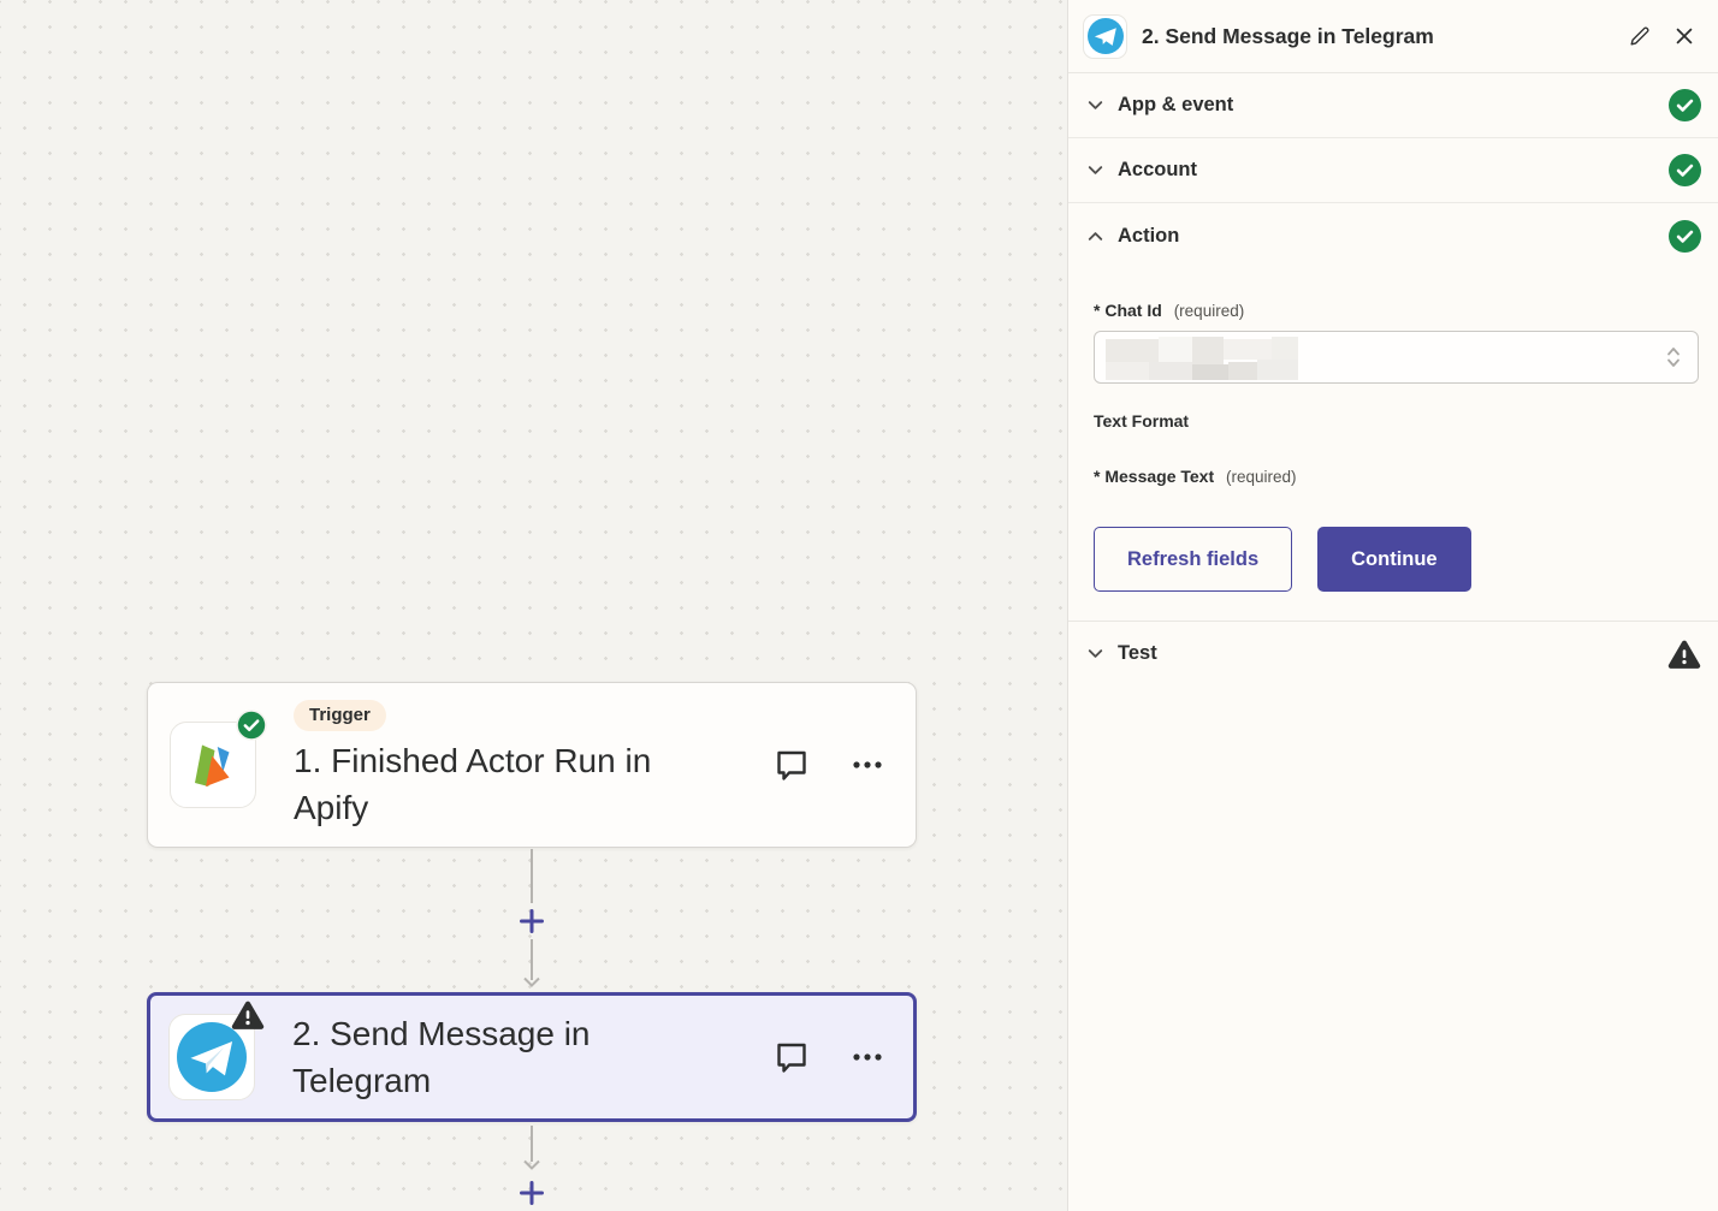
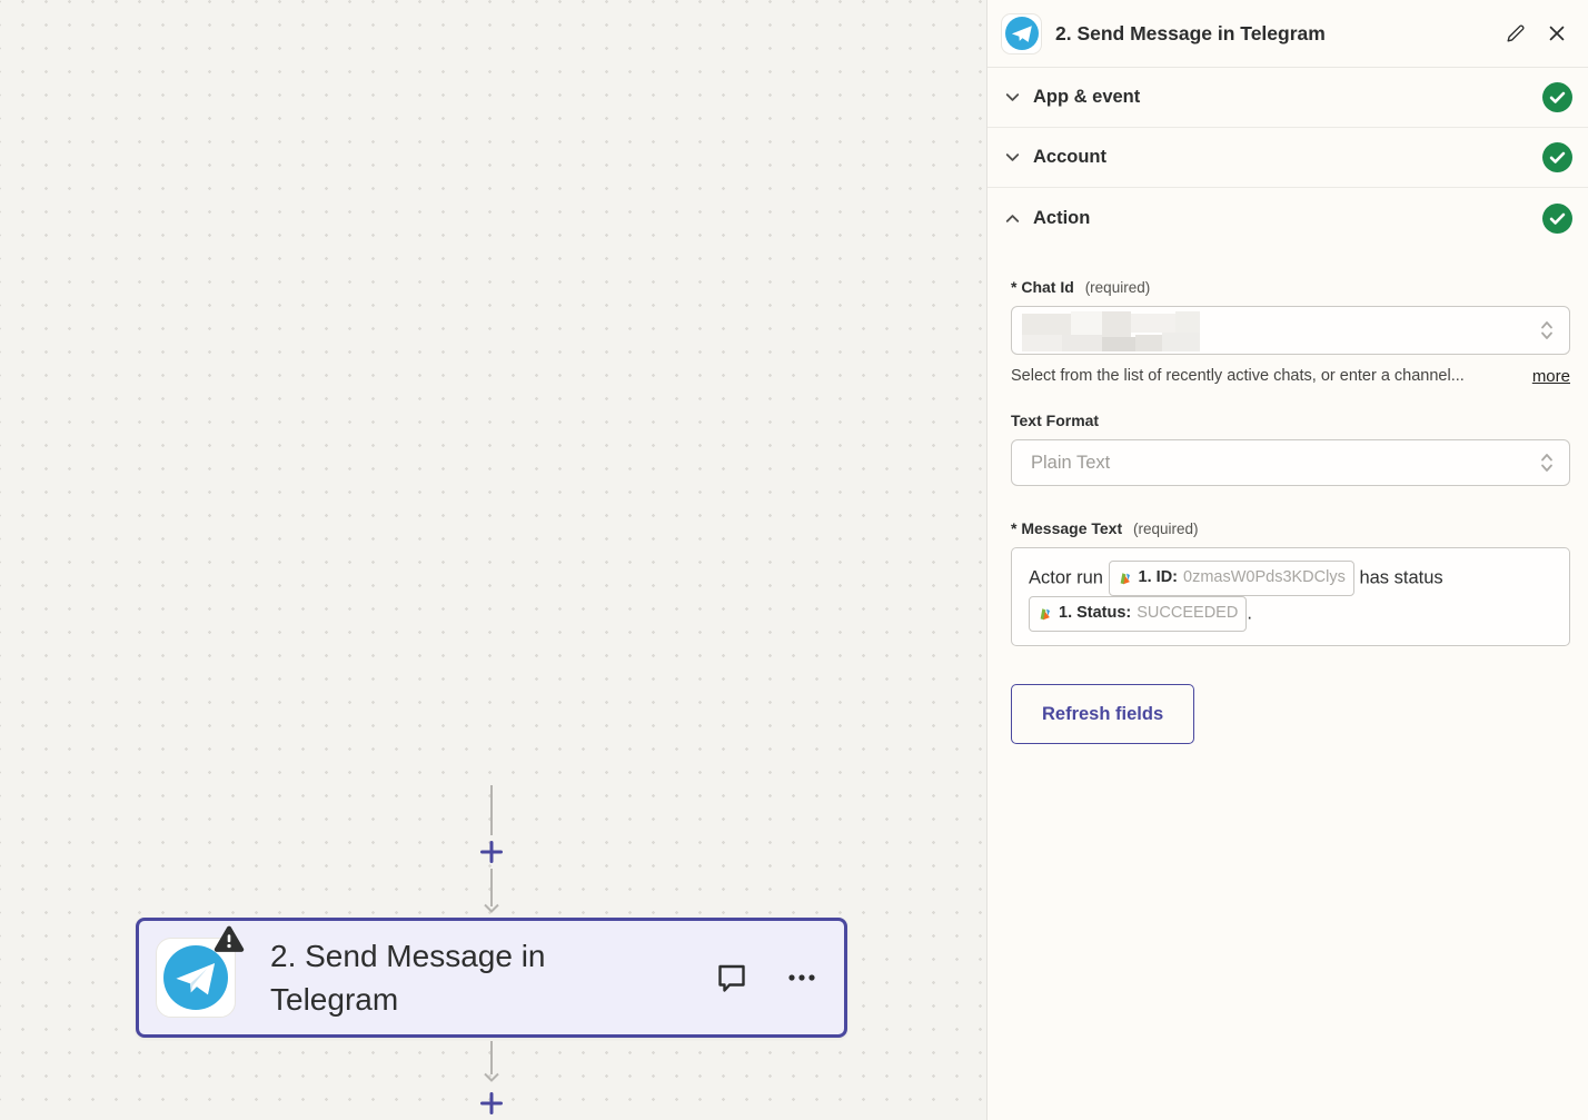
- Trigger
- 1. Finished Actor Run in Apify
  2. Send Message in Telegram
  2. Send Message in Telegram
  App & event
  Account
  Action
  * Chat Id (required)
+ Select from the list of recently active chats, or enter a channel...
+ more
  Text Format
+ Plain Text
  * Message Text (required)
+ Actor run
+ 1. ID:
+ 0zmasW0Pds3KDClys
+ has status
+ 1. Status:
+ SUCCEEDED
+ .
  Refresh fields
- Continue
- Test
